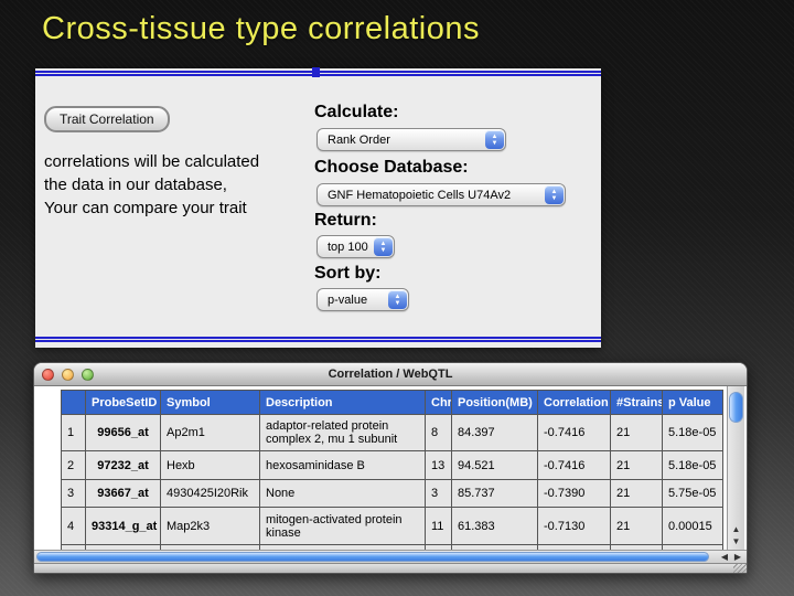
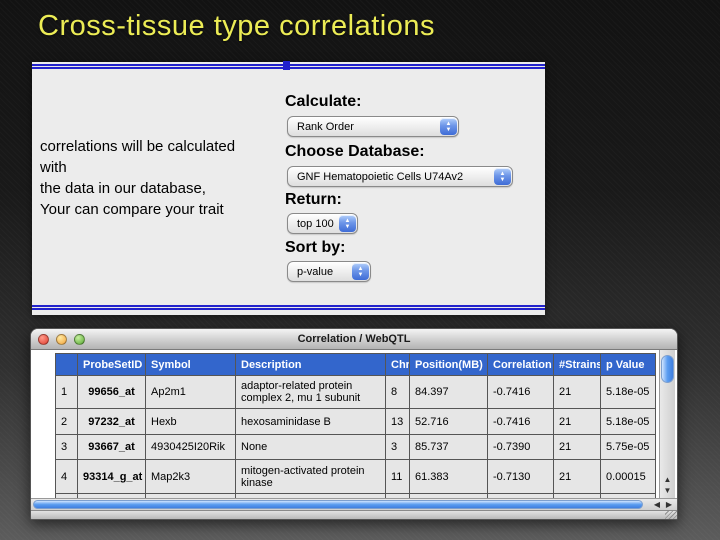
  Cross-tissue type correlations
- Trait Correlation
  correlations will be calculated
+ with
  the data in our database,
  Your can compare your trait
  Calculate:
  Rank Order
  Choose Database:
  GNF Hematopoietic Cells U74Av2
  Return:
  top 100
  Sort by:
  p-value
  Correlation / WebQTL
  	ProbeSetID	Symbol	Description	Chr	Position(MB)	Correlation	#Strains	p Value
  1	99656_at	Ap2m1	adaptor-related protein complex 2, mu 1 subunit	8	84.397	-0.7416	21	5.18e-05
- 2	97232_at	Hexb	hexosaminidase B	13	94.521	-0.7416	21	5.18e-05
+ 2	97232_at	Hexb	hexosaminidase B	13	52.716	-0.7416	21	5.18e-05
  3	93667_at	4930425I20Rik	None	3	85.737	-0.7390	21	5.75e-05
  4	93314_g_at	Map2k3	mitogen-activated protein kinase	11	61.383	-0.7130	21	0.00015
  ▲
  ▼
  ◀
  ▶
